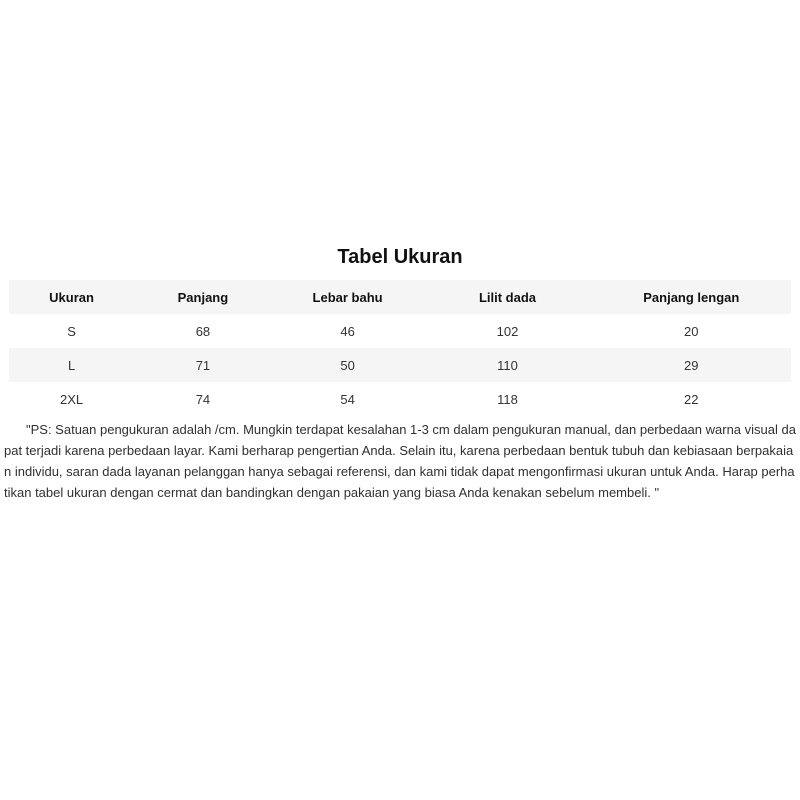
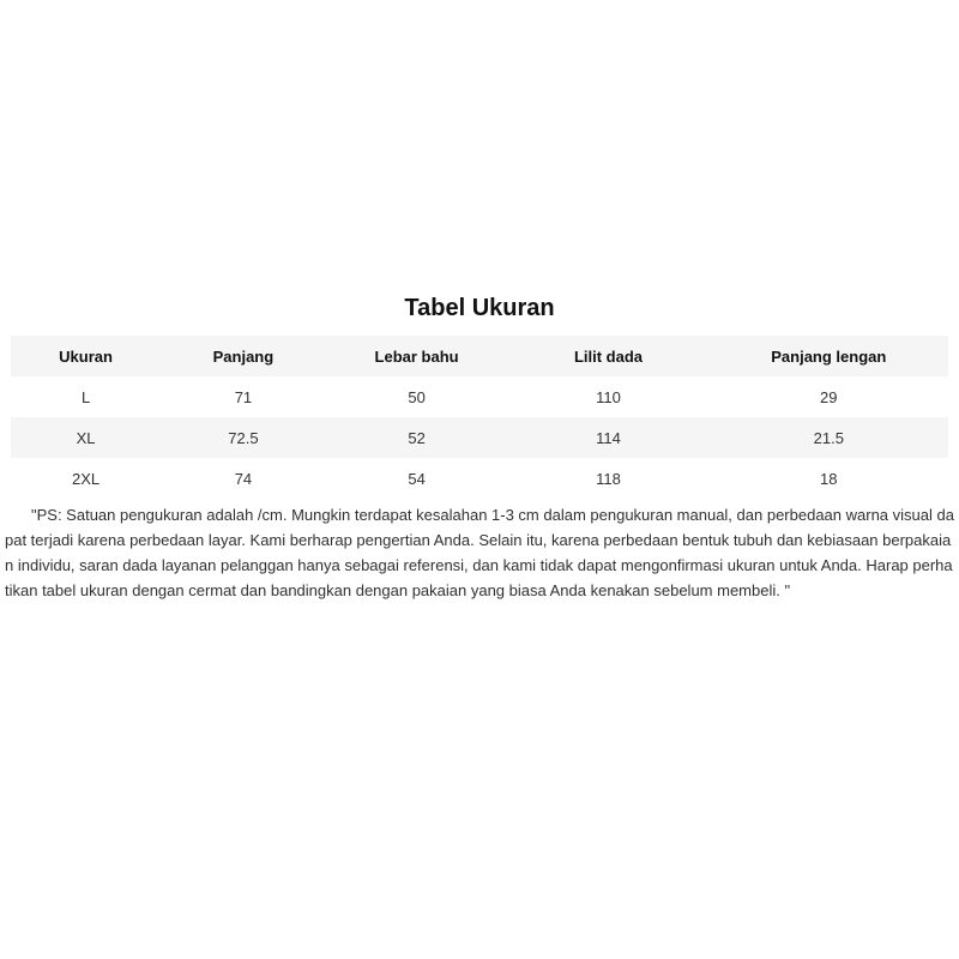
  Tabel Ukuran
  Ukuran	Panjang	Lebar bahu	Lilit dada	Panjang lengan
- S	68	46	102	20
  L	71	50	110	29
+ XL	72.5	52	114	21.5
- 2XL	74	54	118	22
+ 2XL	74	54	118	18
  "PS: Satuan pengukuran adalah /cm. Mungkin terdapat kesalahan 1-3 cm dalam pengukuran manual, dan perbedaan warna visual dapat terjadi karena perbedaan layar. Kami berharap pengertian Anda. Selain itu, karena perbedaan bentuk tubuh dan kebiasaan berpakaian individu, saran dada layanan pelanggan hanya sebagai referensi, dan kami tidak dapat mengonfirmasi ukuran untuk Anda. Harap perhatikan tabel ukuran dengan cermat dan bandingkan dengan pakaian yang biasa Anda kenakan sebelum membeli. "
